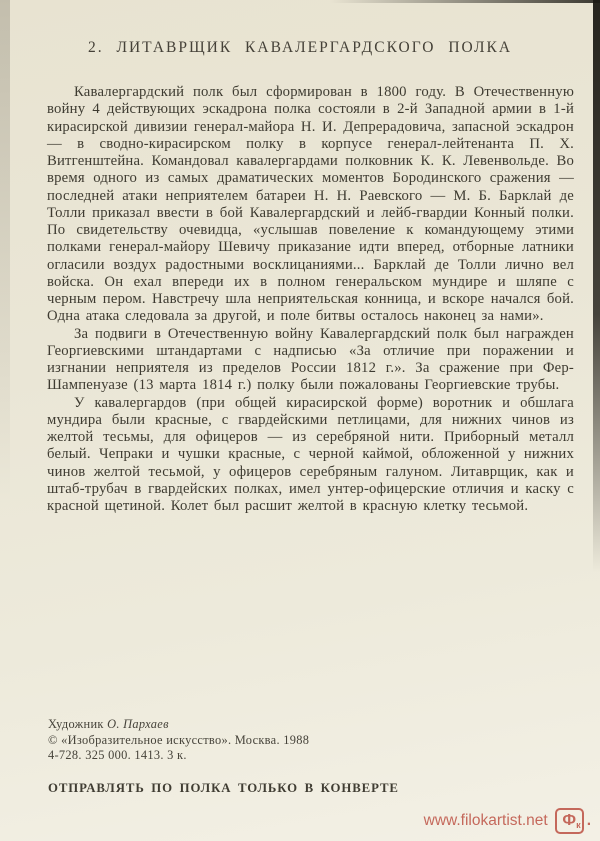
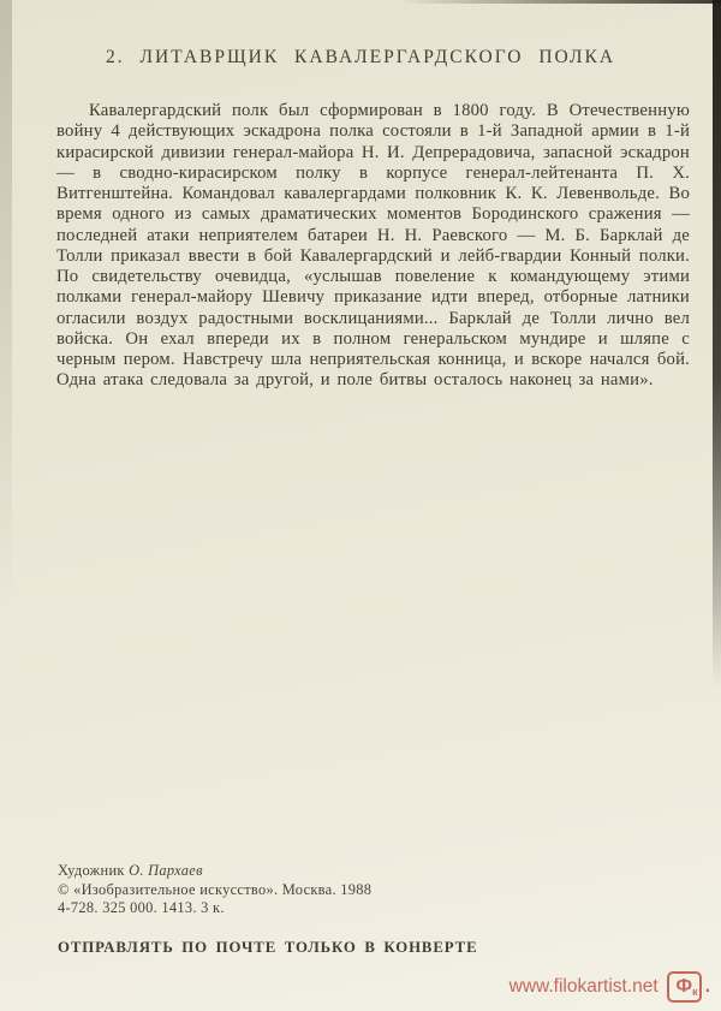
  2. ЛИТАВРЩИК КАВАЛЕРГАРДСКОГО ПОЛКА
- Кавалергардский полк был сформирован в 1800 году. В Отечественную войну 4 действующих эскадрона полка состояли в 2-й Западной армии в 1-й кирасирской дивизии генерал-майора Н. И. Депрерадовича, запасной эскадрон — в сводно-кирасирском полку в корпусе генерал-лейтенанта П. Х. Витгенштейна. Командовал кавалергардами полковник К. К. Левенвольде. Во время одного из самых драматических моментов Бородинского сражения — последней атаки неприятелем батареи Н. Н. Раевского — М. Б. Барклай де Толли приказал ввести в бой Кавалергардский и лейб-гвардии Конный полки. По свидетельству очевидца, «услышав повеление к командующему этими полками генерал-майору Шевичу приказание идти вперед, отборные латники огласили воздух радостными восклицаниями... Барклай де Толли лично вел войска. Он ехал впереди их в полном генеральском мундире и шляпе с черным пером. Навстречу шла неприятельская конница, и вскоре начался бой. Одна атака следовала за другой, и поле битвы осталось наконец за нами».
+ Кавалергардский полк был сформирован в 1800 году. В Отечественную войну 4 действующих эскадрона полка состояли в 1-й Западной армии в 1-й кирасирской дивизии генерал-майора Н. И. Депрерадовича, запасной эскадрон — в сводно-кирасирском полку в корпусе генерал-лейтенанта П. Х. Витгенштейна. Командовал кавалергардами полковник К. К. Левенвольде. Во время одного из самых драматических моментов Бородинского сражения — последней атаки неприятелем батареи Н. Н. Раевского — М. Б. Барклай де Толли приказал ввести в бой Кавалергардский и лейб-гвардии Конный полки. По свидетельству очевидца, «услышав повеление к командующему этими полками генерал-майору Шевичу приказание идти вперед, отборные латники огласили воздух радостными восклицаниями... Барклай де Толли лично вел войска. Он ехал впереди их в полном генеральском мундире и шляпе с черным пером. Навстречу шла неприятельская конница, и вскоре начался бой. Одна атака следовала за другой, и поле битвы осталось наконец за нами».
- За подвиги в Отечественную войну Кавалергардский полк был награжден Георгиевскими штандартами с надписью «За отличие при поражении и изгнании неприятеля из пределов России 1812 г.». За сражение при Фер-Шампенуазе (13 марта 1814 г.) полку были пожалованы Георгиевские трубы.
- У кавалергардов (при общей кирасирской форме) воротник и обшлага мундира были красные, с гвардейскими петлицами, для нижних чинов из желтой тесьмы, для офицеров — из серебряной нити. Приборный металл белый. Чепраки и чушки красные, с черной каймой, обложенной у нижних чинов желтой тесьмой, у офицеров серебряным галуном. Литаврщик, как и штаб-трубач в гвардейских полках, имел унтер-офицерские отличия и каску с красной щетиной. Колет был расшит желтой в красную клетку тесьмой.
  Художник О. Пархаев
  © «Изобразительное искусство». Москва. 1988
  4-728. 325 000. 1413. 3 к.
- ОТПРАВЛЯТЬ ПО ПОЛКА ТОЛЬКО В КОНВЕРТЕ
+ ОТПРАВЛЯТЬ ПО ПОЧТЕ ТОЛЬКО В КОНВЕРТЕ
  www.filokartist.net
  Ф
  к
  .
